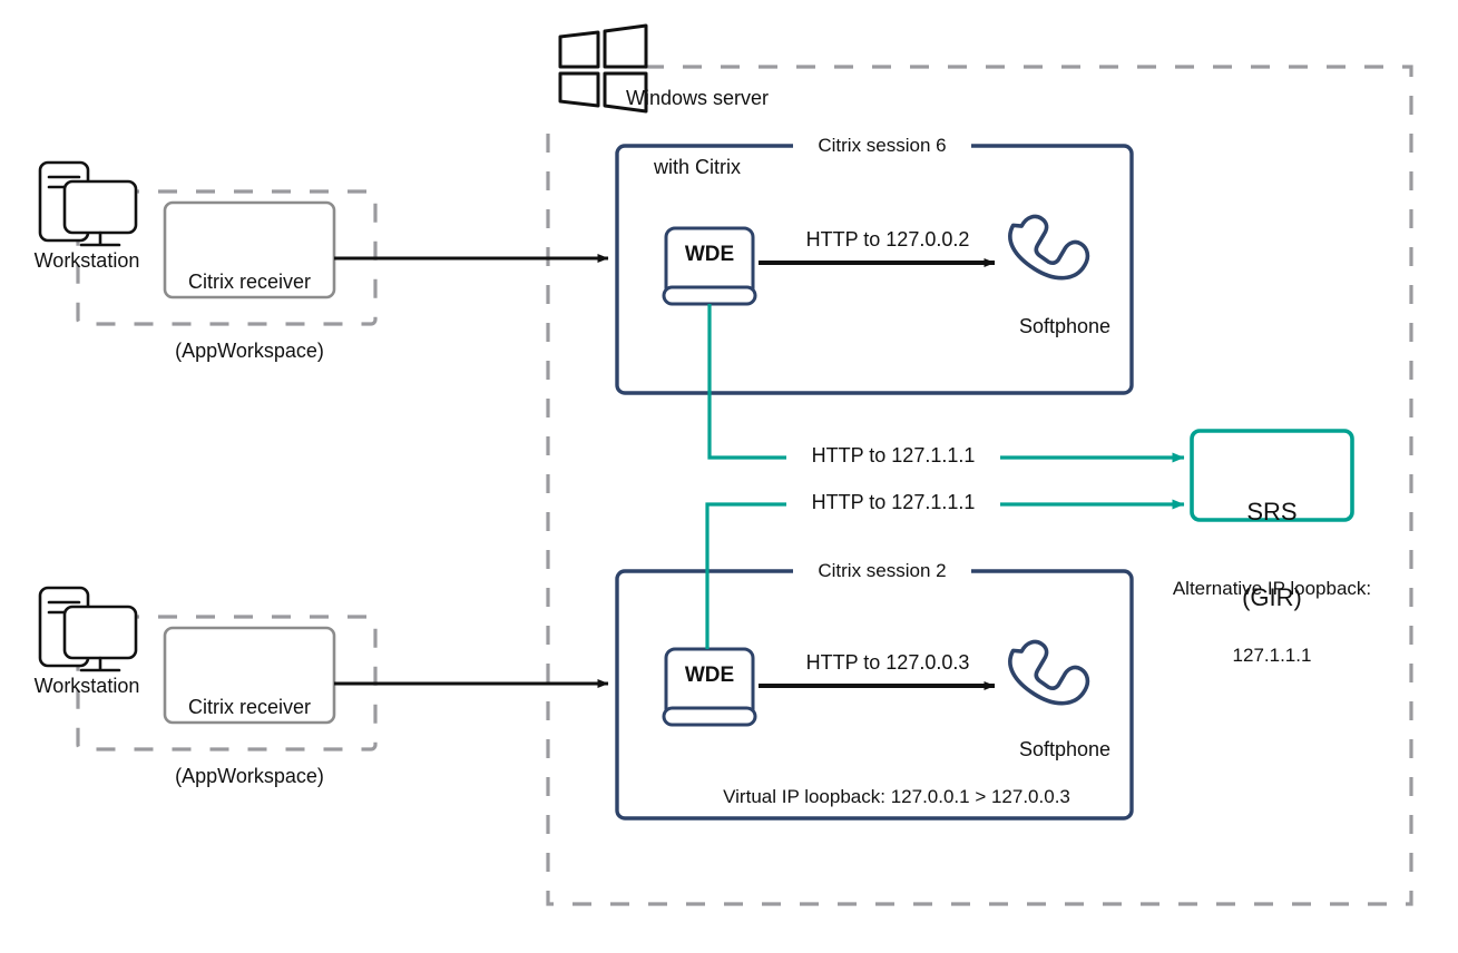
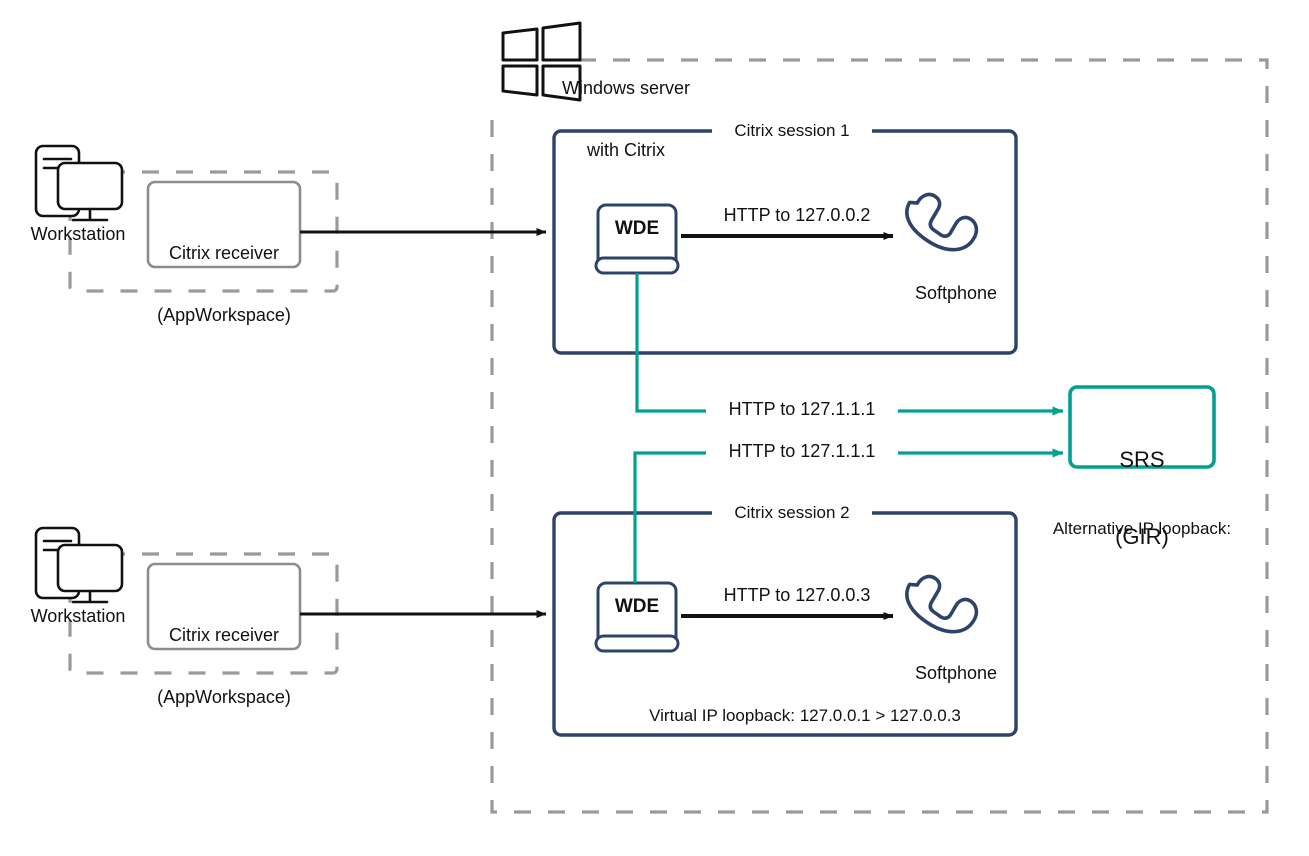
  Windows server
  with Citrix
  Workstation
  Citrix receiver
  (AppWorkspace)
  Workstation
  Citrix receiver
  (AppWorkspace)
- Citrix session 6
+ Citrix session 1
  WDE
  HTTP to 127.0.0.2
  Softphone
  Citrix session 2
  WDE
  HTTP to 127.0.0.3
  Softphone
  Virtual IP loopback: 127.0.0.1 > 127.0.0.3
  HTTP to 127.1.1.1
  HTTP to 127.1.1.1
  SRS
  (GIR)
  Alternative IP loopback:
- 127.1.1.1
